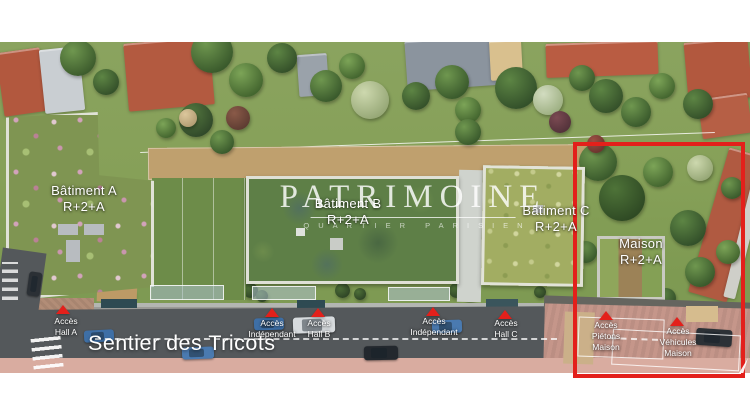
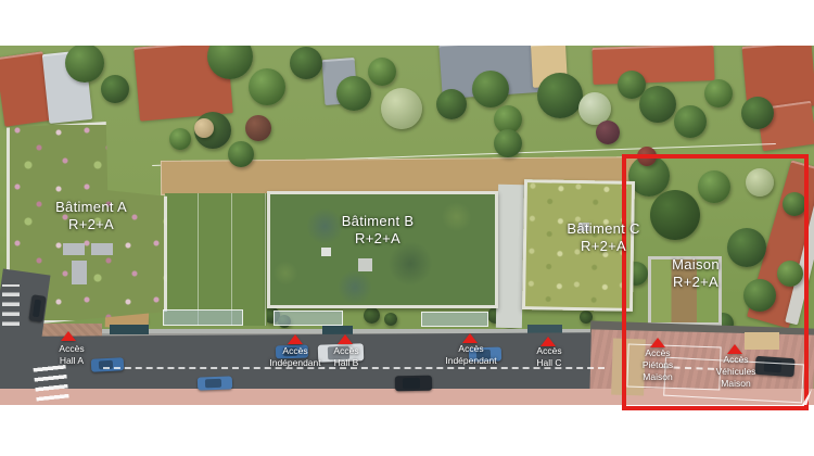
  Bâtiment A
  R+2+A
  Bâtiment B
  R+2+A
  Bâtiment C
  R+2+A
  Maison
  R+2+A
  Accès
  Hall A
  Accès
  Indépendant
  Accès
  Hall B
  Accès
  Indépendant
  Accès
  Hall C
  Accès
  Piétons
  Maison
  Accès
  Véhicules
  Maison
- Sentier des Tricots
- PATRIMOINE
- QUARTIER PARISIEN
